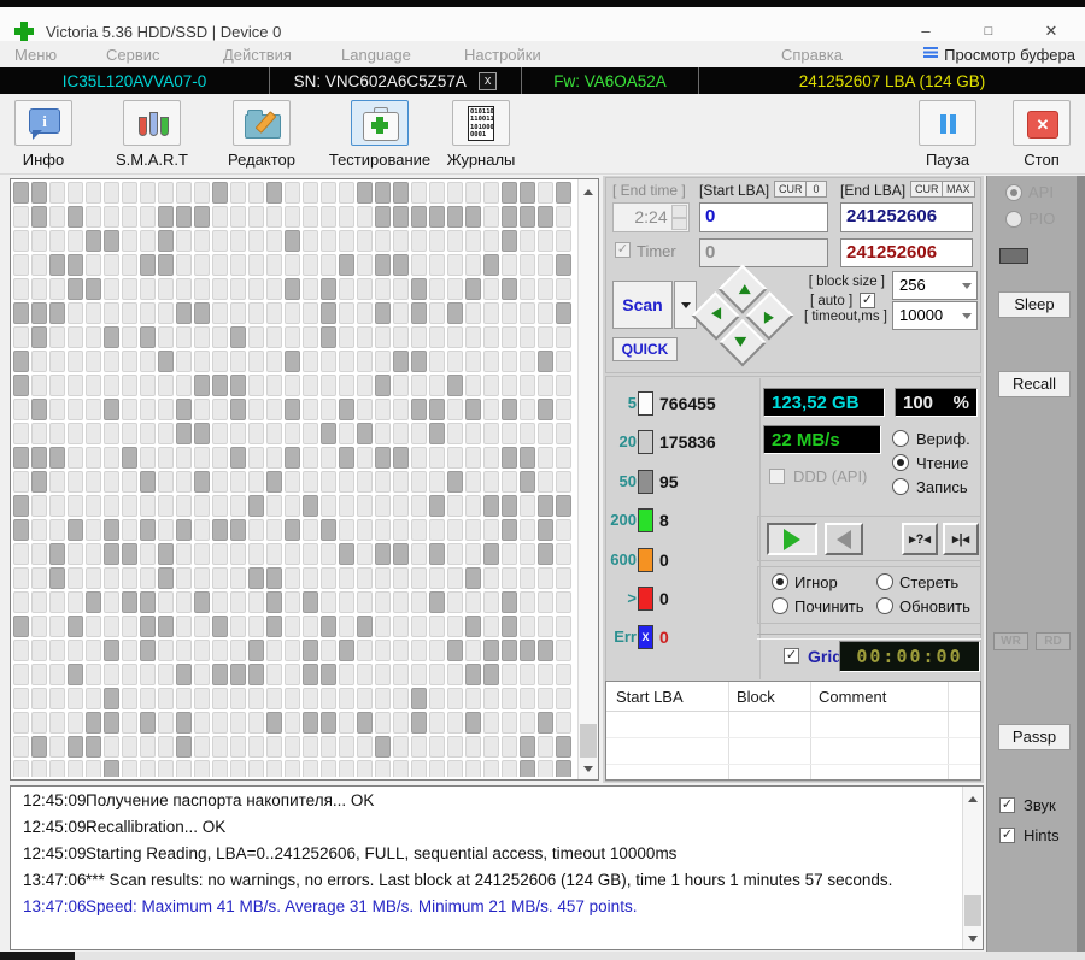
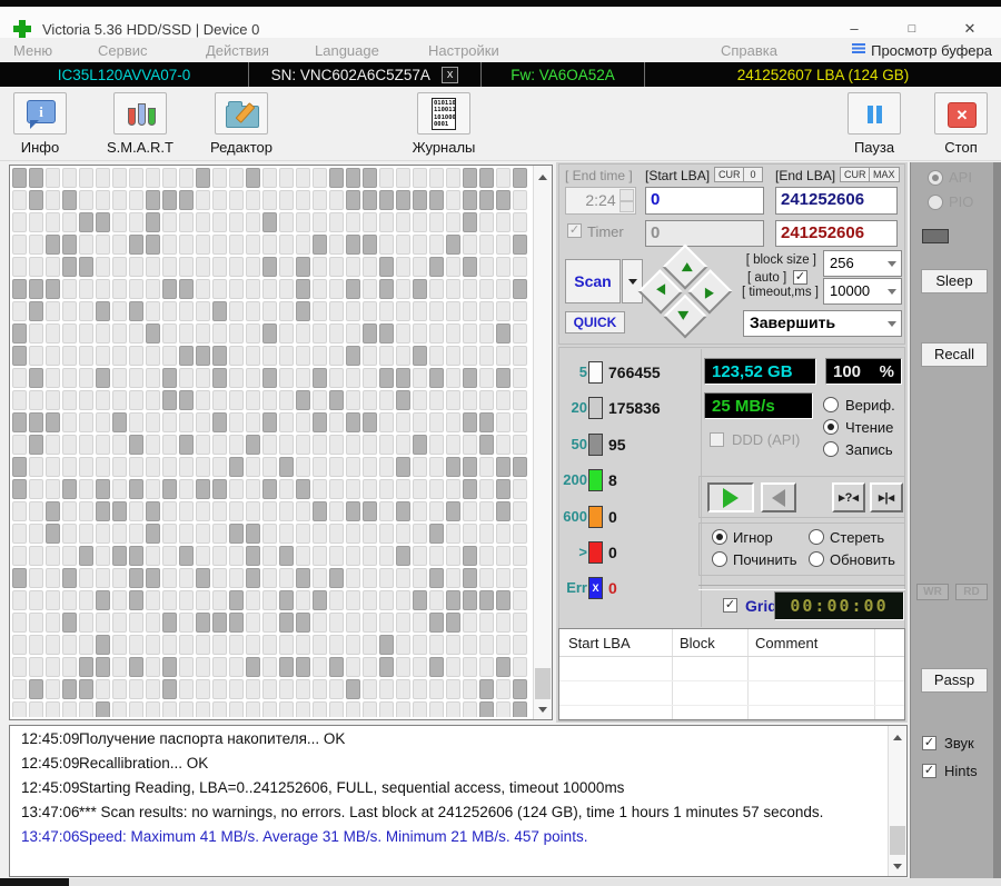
  Victoria 5.36 HDD/SSD | Device 0
  –
  □
  ✕
  Справка
  Просмотр буфера
  Меню
  Сервис
  Действия
  Language
  Настройки
  IC35L120AVVA07-0
  SN: VNC602A6C5Z57A
  x
  Fw: VA6OA52A
  241252607 LBA (124 GB)
  i
  Инфо
  S.M.A.R.T
  Редактор
- Тестирование
  Журналы
  Пауза
  ✕
  Стоп
  [ End time ]
  [Start LBA]
  CUR
  0
  [End LBA]
  CUR
  MAX
  2:24
  0
  241252606
  Timer
  0
  241252606
  Scan
  QUICK
  [ block size ]
  [ auto ]
  256
  [ timeout,ms ]
  10000
+ Завершить
  123,52 GB
  100
  %
- 22 MB/s
+ 25 MB/s
  Вериф.
  Чтение
  Запись
  DDD (API)
  ▸?◂
  ▸|◂
  Игнор
  Стереть
  Починить
  Обновить
  Grid
  00:00:00
  Start LBA
  Block
  Comment
  5
  766455
  20
  175836
  50
  95
  200
  8
  600
  0
  >
  0
  Err
  X
  0
  Sleep
  Recall
  WR
  RD
  Passp
  Звук
  Hints
  12:45:09
  Получение паспорта накопителя... OK
  12:45:09
  Recallibration... OK
  12:45:09
  Starting Reading, LBA=0..241252606, FULL, sequential access, timeout 10000ms
  13:47:06
  *** Scan results: no warnings, no errors. Last block at 241252606 (124 GB), time 1 hours 1 minutes 57 seconds.
  13:47:06
  Speed: Maximum 41 MB/s. Average 31 MB/s. Minimum 21 MB/s. 457 points.
